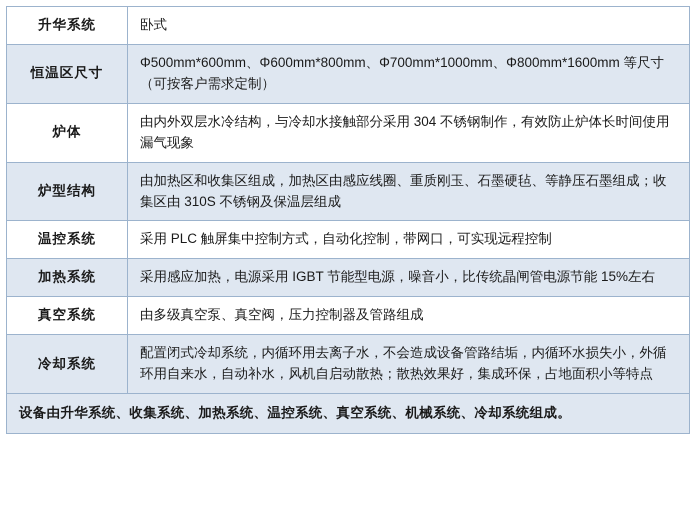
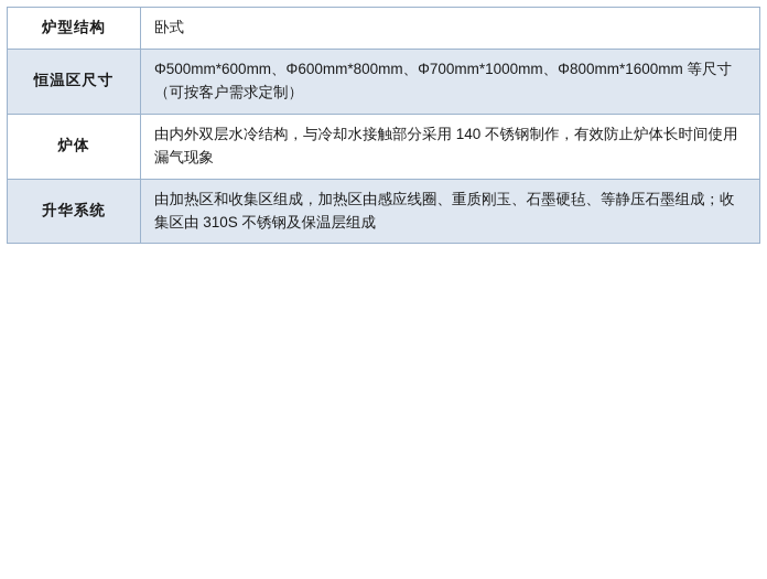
- 升华系统	卧式
+ 炉型结构	卧式
  恒温区尺寸	Φ500mm*600mm、Φ600mm*800mm、Φ700mm*1000mm、Φ800mm*1600mm 等尺寸（可按客户需求定制）
- 炉体	由内外双层水冷结构，与冷却水接触部分采用 304 不锈钢制作，有效防止炉体长时间使用漏气现象
+ 炉体	由内外双层水冷结构，与冷却水接触部分采用 140 不锈钢制作，有效防止炉体长时间使用漏气现象
- 炉型结构	由加热区和收集区组成，加热区由感应线圈、重质刚玉、石墨硬毡、等静压石墨组成；收集区由 310S 不锈钢及保温层组成
+ 升华系统	由加热区和收集区组成，加热区由感应线圈、重质刚玉、石墨硬毡、等静压石墨组成；收集区由 310S 不锈钢及保温层组成
- 温控系统	采用 PLC 触屏集中控制方式，自动化控制，带网口，可实现远程控制
- 加热系统	采用感应加热，电源采用 IGBT 节能型电源，噪音小，比传统晶闸管电源节能 15%左右
- 真空系统	由多级真空泵、真空阀，压力控制器及管路组成
- 冷却系统	配置闭式冷却系统，内循环用去离子水，不会造成设备管路结垢，内循环水损失小，外循环用自来水，自动补水，风机自启动散热；散热效果好，集成环保，占地面积小等特点
- 设备由升华系统、收集系统、加热系统、温控系统、真空系统、机械系统、冷却系统组成。
